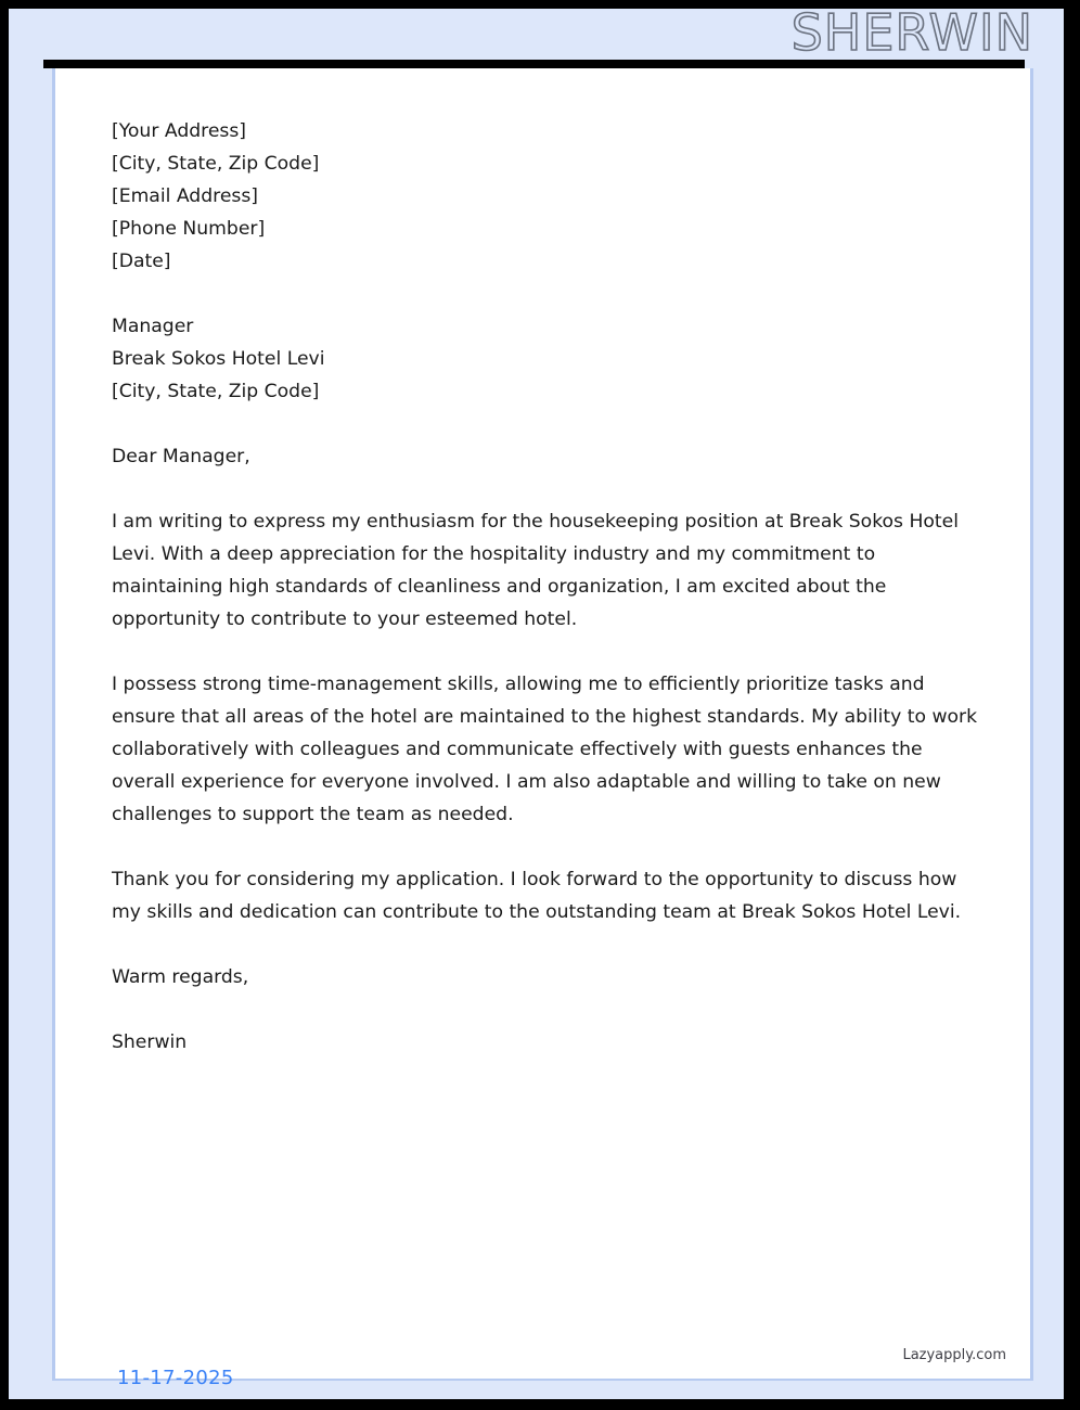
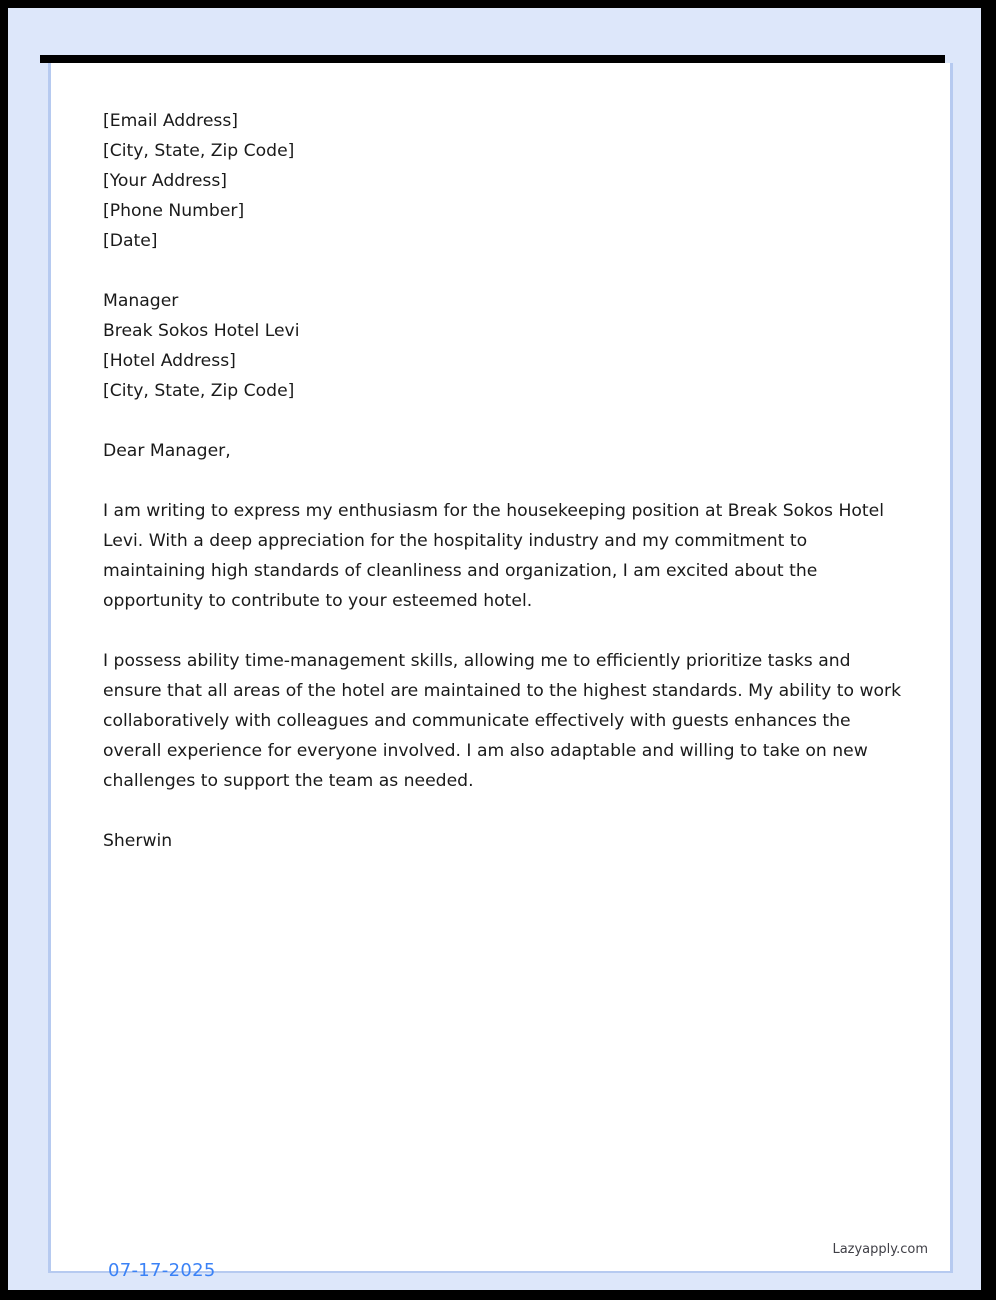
- SHERWIN
- [Your Address]
+ [Email Address]
  [City, State, Zip Code]
- [Email Address]
+ [Your Address]
  [Phone Number]
  [Date]
  Manager
  Break Sokos Hotel Levi
+ [Hotel Address]
  [City, State, Zip Code]
  Dear Manager,
  I am writing to express my enthusiasm for the housekeeping position at Break Sokos Hotel Levi. With a deep appreciation for the hospitality industry and my commitment to maintaining high standards of cleanliness and organization, I am excited about the opportunity to contribute to your esteemed hotel.
- I possess strong time-management skills, allowing me to efficiently prioritize tasks and ensure that all areas of the hotel are maintained to the highest standards. My ability to work collaboratively with colleagues and communicate effectively with guests enhances the overall experience for everyone involved. I am also adaptable and willing to take on new challenges to support the team as needed.
+ I possess ability time-management skills, allowing me to efficiently prioritize tasks and ensure that all areas of the hotel are maintained to the highest standards. My ability to work collaboratively with colleagues and communicate effectively with guests enhances the overall experience for everyone involved. I am also adaptable and willing to take on new challenges to support the team as needed.
- Thank you for considering my application. I look forward to the opportunity to discuss how my skills and dedication can contribute to the outstanding team at Break Sokos Hotel Levi.
- Warm regards,
  Sherwin
  Lazyapply.com
- 11-17-2025
+ 07-17-2025
